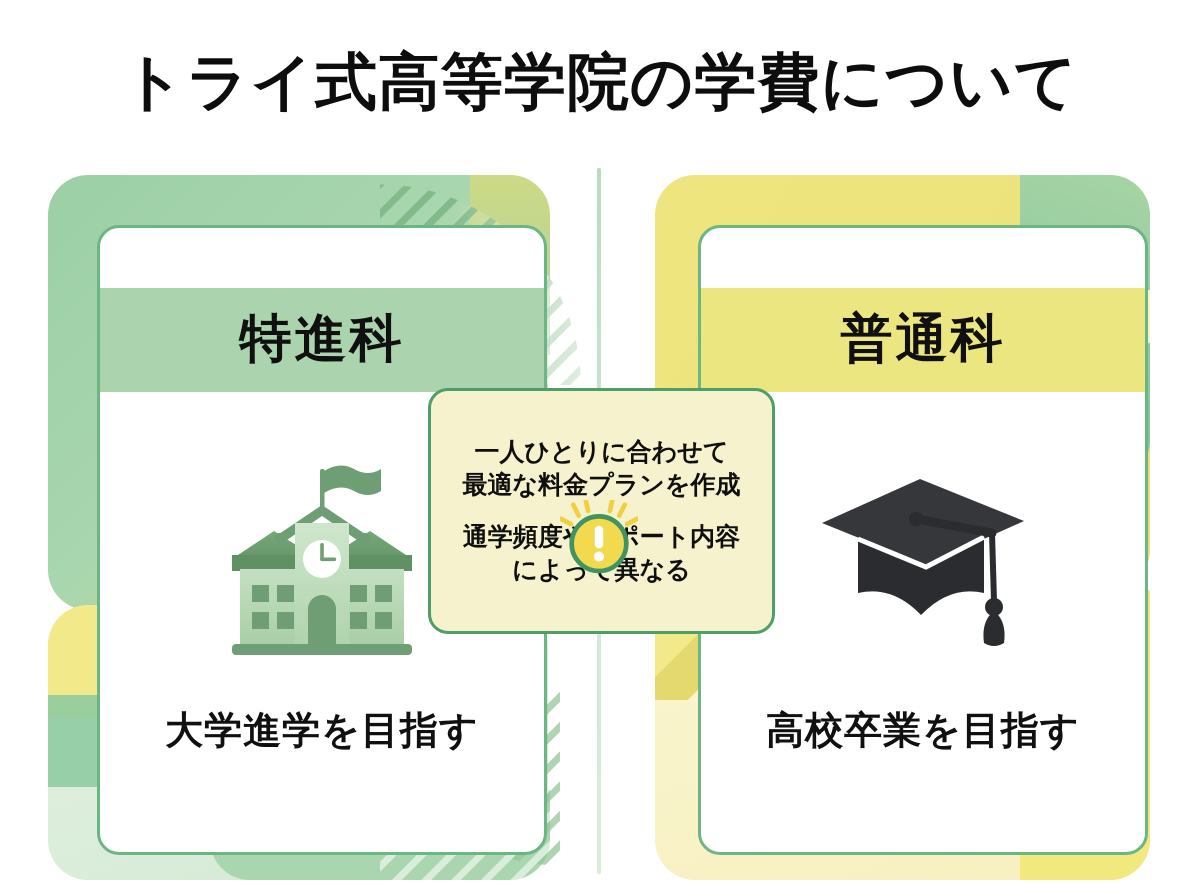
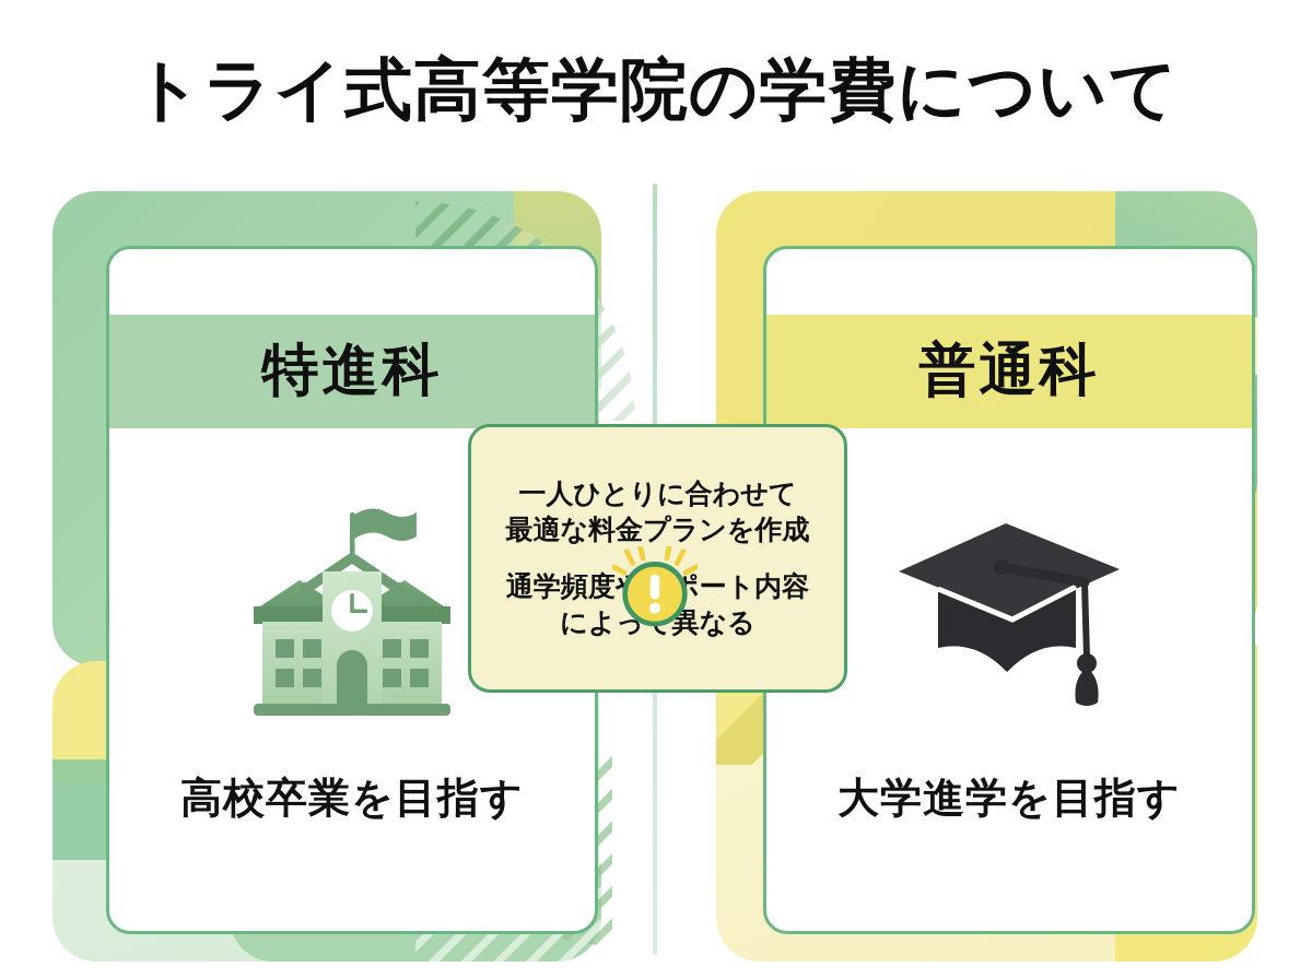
  トライ式高等学院の学費について
  特進科
- 大学進学を目指す
+ 高校卒業を目指す
  普通科
- 高校卒業を目指す
+ 大学進学を目指す
  一人ひとりに合わせて
  最適な料金プランを作成
  通学頻度ート内容
  によっ異なる
